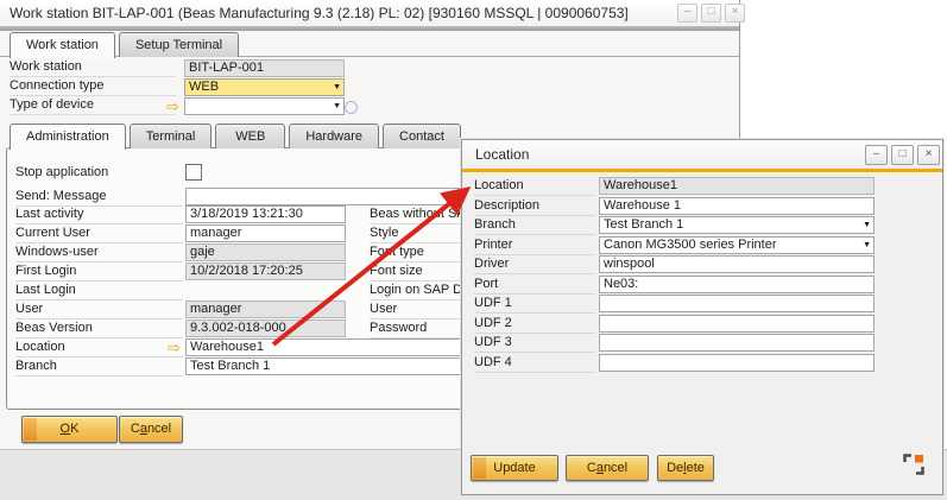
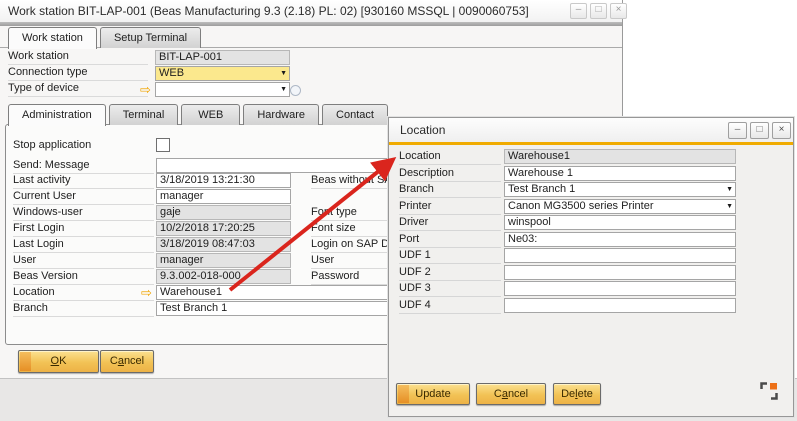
  Work station BIT-LAP-001 (Beas Manufacturing 9.3 (2.18) PL: 02) [930160 MSSQL | 0090060753]
  –
  □
  ×
  Work station
  Setup Terminal
  Work station
  BIT-LAP-001
  Connection type
  WEB
  Type of device
  ⇨
  Administration
  Terminal
  WEB
  Hardware
  Contact
  Stop application
  Send: Message
  Last activity
  3/18/2019 13:21:30
  Current User
  manager
  Windows-user
  gaje
  First Login
  10/2/2018 17:20:25
  Last Login
+ 3/18/2019 08:47:03
  User
  manager
  Beas Version
  9.3.002-018-000
  Location
  ⇨
  Warehouse1
  Branch
  Test Branch 1
- Style
  Fot type
  Font size
  Login on SAP D
  User
  Password
  OK
  Cancel
  Location
  –
  □
  ×
  Location
  Warehouse1
  Description
  Warehouse 1
  Branch
  Test Branch 1
  Printer
  Canon MG3500 series Printer
  Driver
  winspool
  Port
  Ne03:
  UDF 1
  UDF 2
  UDF 3
  UDF 4
  Update
  Cancel
  Delete
